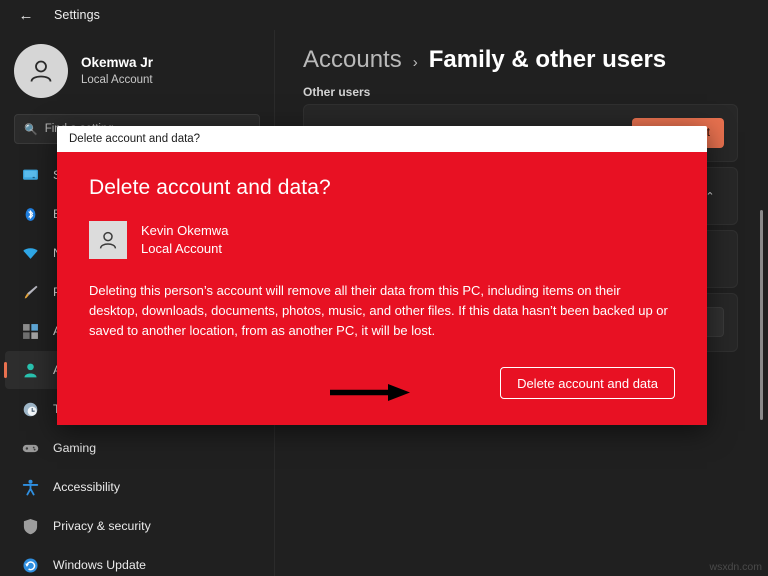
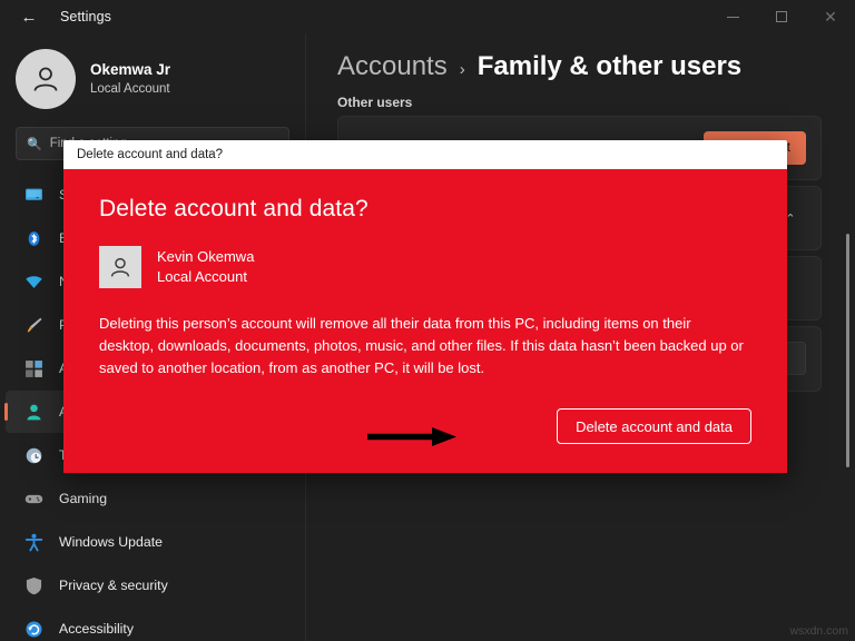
  ←
  Settings
+ ✕
  Okemwa Jr
  Local Account
  🔍
  Gaming
- Accessibility
+ Windows Update
  Privacy & security
- Windows Update
+ Accessibility
  Accounts
  ›
  Family & other users
  Other users
  ⌃
  wsxdn.com
  Delete account and data?
  Delete account and data?
  Kevin Okemwa
  Local Account
  Deleting this person’s account will remove all their data from this PC, including items on their desktop, downloads, documents, photos, music, and other files. If this data hasn’t been backed up or saved to another location, from as another PC, it will be lost.
  Delete account and data
